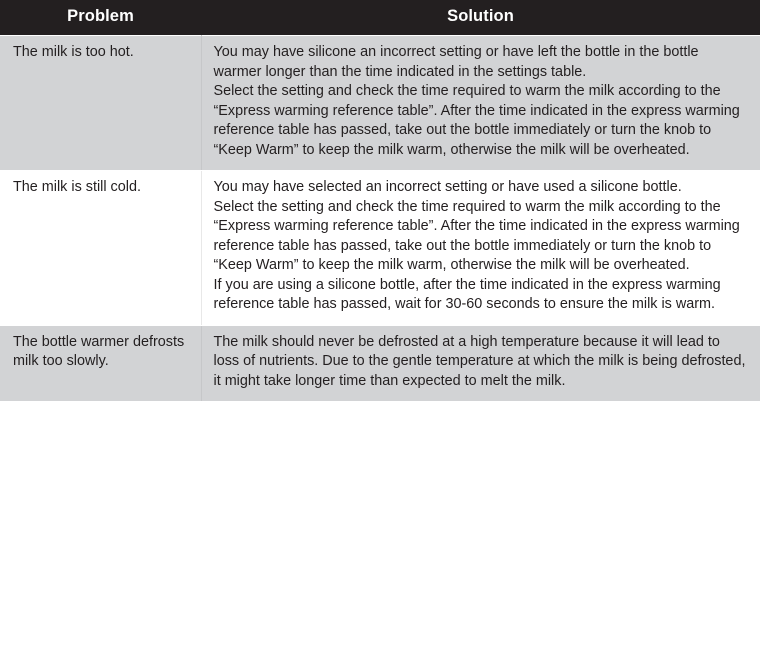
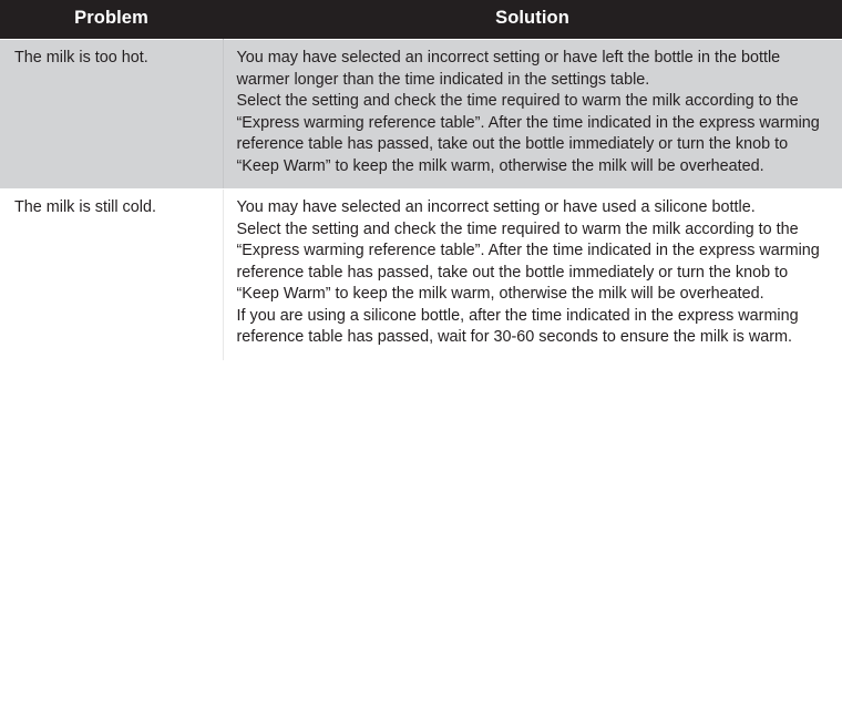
  Problem	Solution
- The milk is too hot.	You may have silicone an incorrect setting or have left the bottle in the bottle warmer longer than the time indicated in the settings table.Select the setting and check the time required to warm the milk according to the “Express warming reference table”. After the time indicated in the express warming reference table has passed, take out the bottle immediately or turn the knob to “Keep Warm” to keep the milk warm, otherwise the milk will be overheated.
+ The milk is too hot.	You may have selected an incorrect setting or have left the bottle in the bottle warmer longer than the time indicated in the settings table.Select the setting and check the time required to warm the milk according to the “Express warming reference table”. After the time indicated in the express warming reference table has passed, take out the bottle immediately or turn the knob to “Keep Warm” to keep the milk warm, otherwise the milk will be overheated.
  The milk is still cold.	You may have selected an incorrect setting or have used a silicone bottle.Select the setting and check the time required to warm the milk according to the “Express warming reference table”. After the time indicated in the express warming reference table has passed, take out the bottle immediately or turn the knob to “Keep Warm” to keep the milk warm, otherwise the milk will be overheated.If you are using a silicone bottle, after the time indicated in the express warming reference table has passed, wait for 30-60 seconds to ensure the milk is warm.
- The bottle warmer defrosts milk too slowly.	The milk should never be defrosted at a high temperature because it will lead to loss of nutrients. Due to the gentle temperature at which the milk is being defrosted, it might take longer time than expected to melt the milk.
